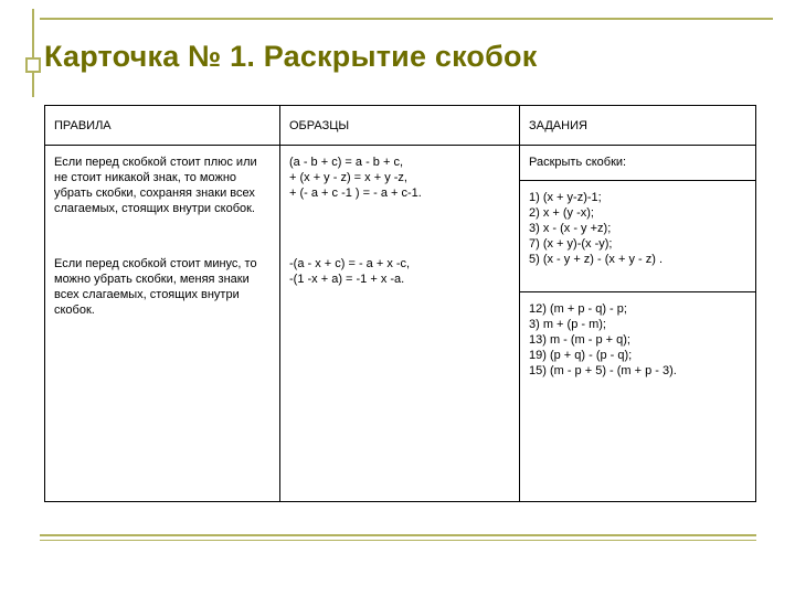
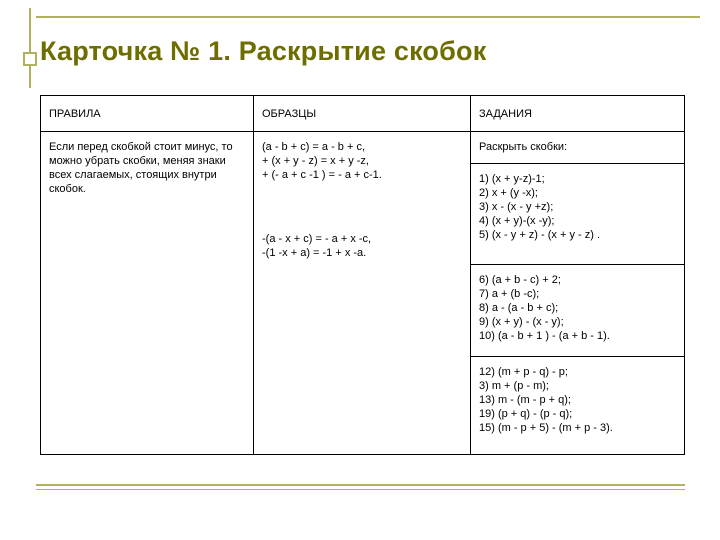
  Карточка № 1. Раскрытие скобок
  ПРАВИЛА
  ОБРАЗЦЫ
  ЗАДАНИЯ
- Если перед скобкой стоит плюс или не стоит никакой знак, то можно убрать скобки, сохраняя знаки всех слагаемых, стоящих внутри скобок.
  Если перед скобкой стоит минус, то можно убрать скобки, меняя знаки всех слагаемых, стоящих внутри скобок.
  (a - b + c) = a - b + c,
  + (x + y - z) = x + y -z,
  + (- a + c -1 ) = - a + c-1.
  -(a - x + c) = - a + x -c,
  -(1 -x + a) = -1 + x -a.
  Раскрыть скобки:
  1) (x + y-z)-1;
  2) x + (y -x);
  3) x - (x - y +z);
- 7) (x + y)-(x -y);
+ 4) (x + y)-(x -y);
  5) (x - y + z) - (x + y - z) .
+ 6) (a + b - c) + 2;
+ 7) a + (b -c);
+ 8) a - (a - b + c);
+ 9) (x + y) - (x - y);
+ 10) (a - b + 1 ) - (a + b - 1).
  12) (m + p - q) - p;
  3) m + (p - m);
  13) m - (m - p + q);
  19) (p + q) - (p - q);
  15) (m - p + 5) - (m + p - 3).
